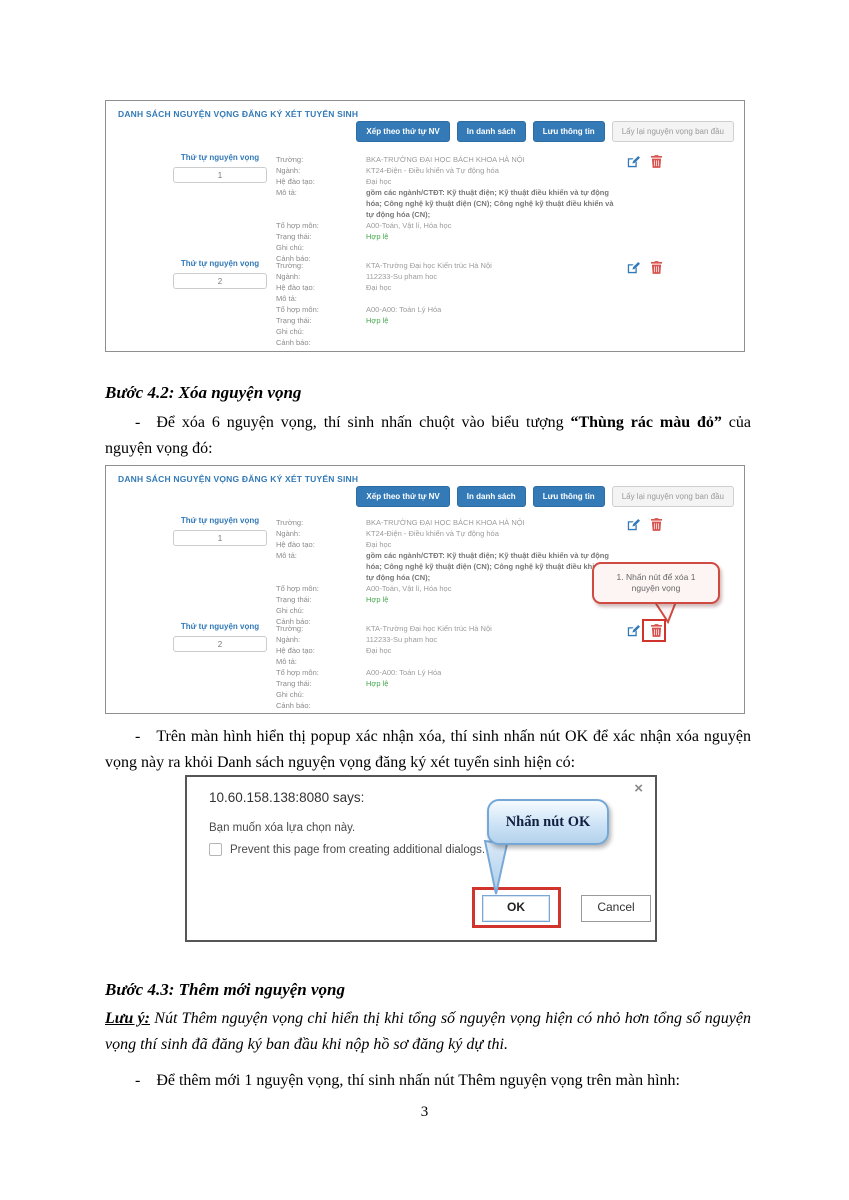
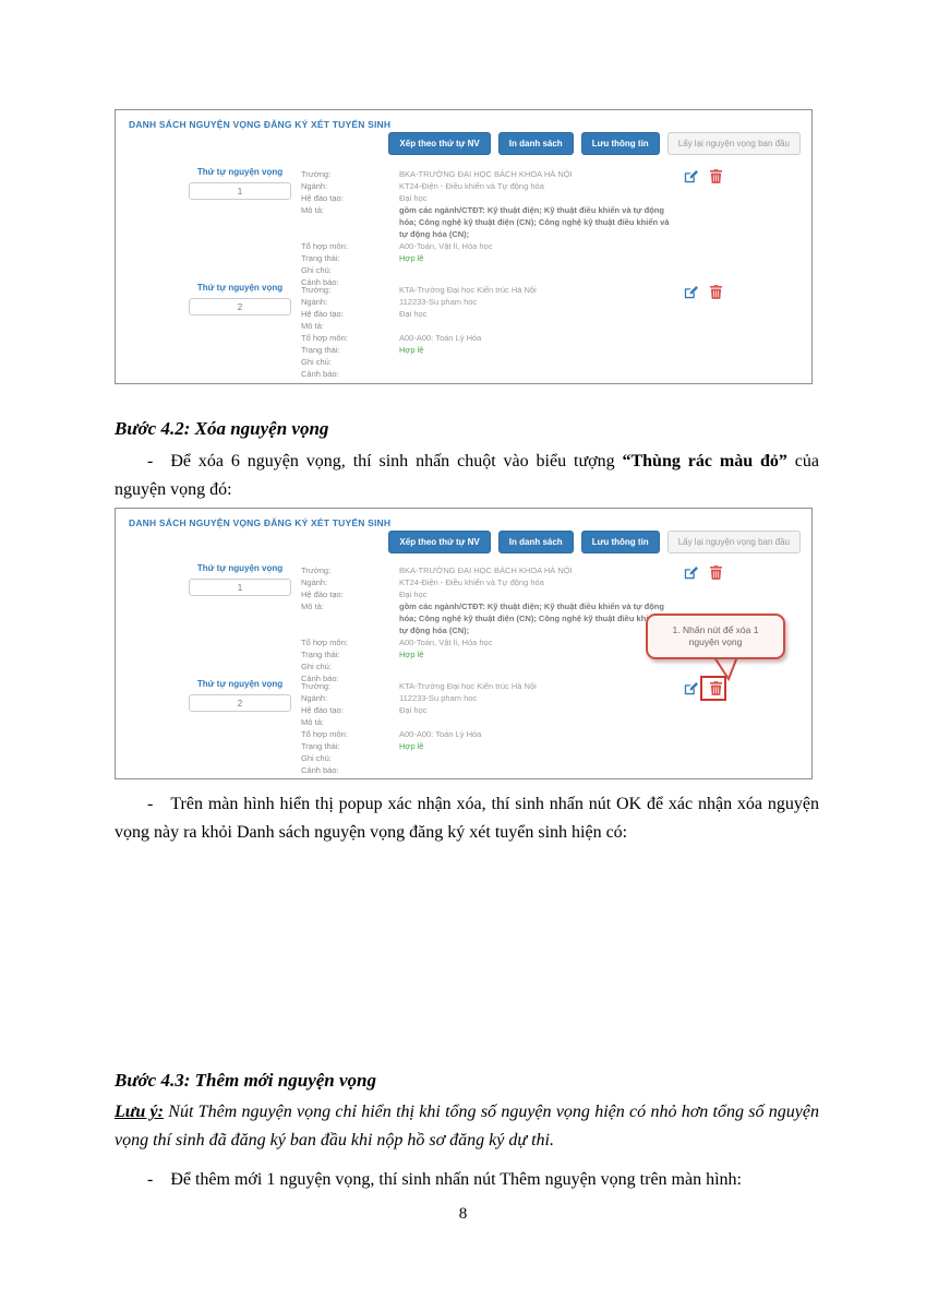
  DANH SÁCH NGUYỆN VỌNG ĐĂNG KÝ XÉT TUYỂN SINH
  Xếp theo thứ tự NV
  In danh sách
  Lưu thông tin
  Lấy lại nguyện vọng ban đầu
  Thứ tự nguyện vọng
  1
  Trường:
  BKA-TRƯỜNG ĐẠI HỌC BÁCH KHOA HÀ NỘI
  Ngành:
  KT24-Điện - Điều khiển và Tự động hóa
  Hệ đào tạo:
  Đại học
  Mô tả:
  gồm các ngành/CTĐT: Kỹ thuật điện; Kỹ thuật điều khiển và tự động hóa; Công nghệ kỹ thuật điện (CN); Công nghệ kỹ thuật điều khiển và tự động hóa (CN);
  Tổ hợp môn:
  A00-Toán, Vật lí, Hóa học
  Trạng thái:
  Hợp lệ
  Ghi chú:
  Cảnh báo:
  Thứ tự nguyện vọng
  2
  Trường:
  KTA-Trường Đại học Kiến trúc Hà Nội
  Ngành:
  112233-Su pham hoc
  Hệ đào tạo:
  Đại học
  Mô tả:
  Tổ hợp môn:
  A00-A00: Toán Lý Hóa
  Trạng thái:
  Hợp lệ
  Ghi chú:
  Cảnh báo:
  Bước 4.2: Xóa nguyện vọng
  - Để xóa 6 nguyện vọng, thí sinh nhấn chuột vào biểu tượng “Thùng rác màu đỏ” của nguyện vọng đó:
  DANH SÁCH NGUYỆN VỌNG ĐĂNG KÝ XÉT TUYỂN SINH
  Xếp theo thứ tự NV
  In danh sách
  Lưu thông tin
  Lấy lại nguyện vọng ban đầu
  Thứ tự nguyện vọng
  1
  Trường:
  BKA-TRƯỜNG ĐẠI HỌC BÁCH KHOA HÀ NỘI
  Ngành:
  KT24-Điện - Điều khiển và Tự động hóa
  Hệ đào tạo:
  Đại học
  Mô tả:
  gồm các ngành/CTĐT: Kỹ thuật điện; Kỹ thuật điều khiển và tự động hóa; Công nghệ kỹ thuật điện (CN); Công nghệ kỹ thuật điều kh tự động hóa (CN);
  Tổ hợp môn:
  A00-Toán, Vật lí, Hóa học
  Trạng thái:
  Hợp lệ
  Ghi chú:
  Cảnh báo:
  Thứ tự nguyện vọng
  2
  Trường:
  KTA-Trường Đại học Kiến trúc Hà Nội
  Ngành:
  112233-Su pham hoc
  Hệ đào tạo:
  Đại học
  Mô tả:
  Tổ hợp môn:
  A00-A00: Toán Lý Hóa
  Trạng thái:
  Hợp lệ
  Ghi chú:
  Cảnh báo:
  1. Nhấn nút để xóa 1
  nguyện vọng
  - Trên màn hình hiển thị popup xác nhận xóa, thí sinh nhấn nút OK để xác nhận xóa nguyện vọng này ra khỏi Danh sách nguyện vọng đăng ký xét tuyển sinh hiện có:
- ×
- 10.60.158.138:8080 says:
- Bạn muốn xóa lựa chọn này.
- Prevent this page from creating additional dialogs.
- OK
- Cancel
- Nhấn nút OK
  Bước 4.3: Thêm mới nguyện vọng
  Lưu ý: Nút Thêm nguyện vọng chỉ hiển thị khi tổng số nguyện vọng hiện có nhỏ hơn tổng số nguyện vọng thí sinh đã đăng ký ban đầu khi nộp hồ sơ đăng ký dự thi.
  - Để thêm mới 1 nguyện vọng, thí sinh nhấn nút Thêm nguyện vọng trên màn hình:
- 3
+ 8
